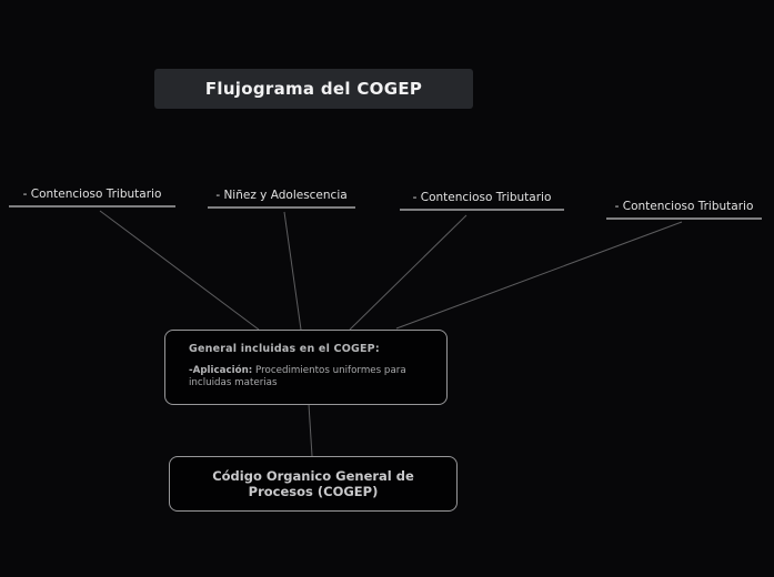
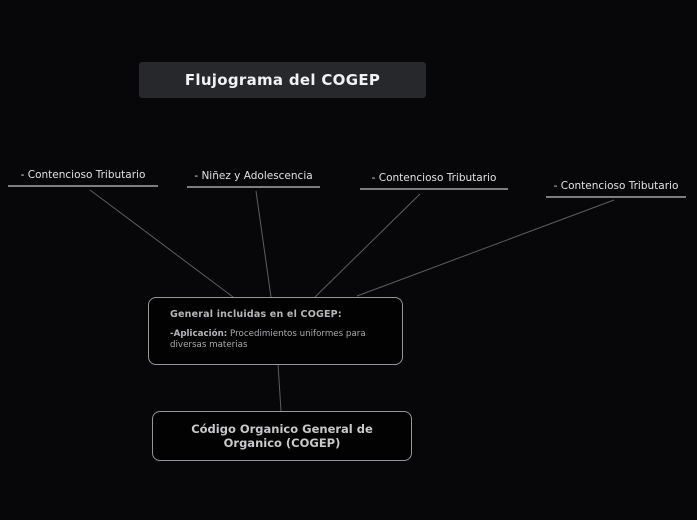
  Flujograma del COGEP
  - Contencioso Tributario
  - Niñez y Adolescencia
  - Contencioso Tributario
  - Contencioso Tributario
  General incluidas en el COGEP:
- -Aplicación: Procedimientos uniformes para incluidas materias
+ -Aplicación: Procedimientos uniformes para diversas materias
- Código Organico General de Procesos (COGEP)
+ Código Organico General de Organico (COGEP)
